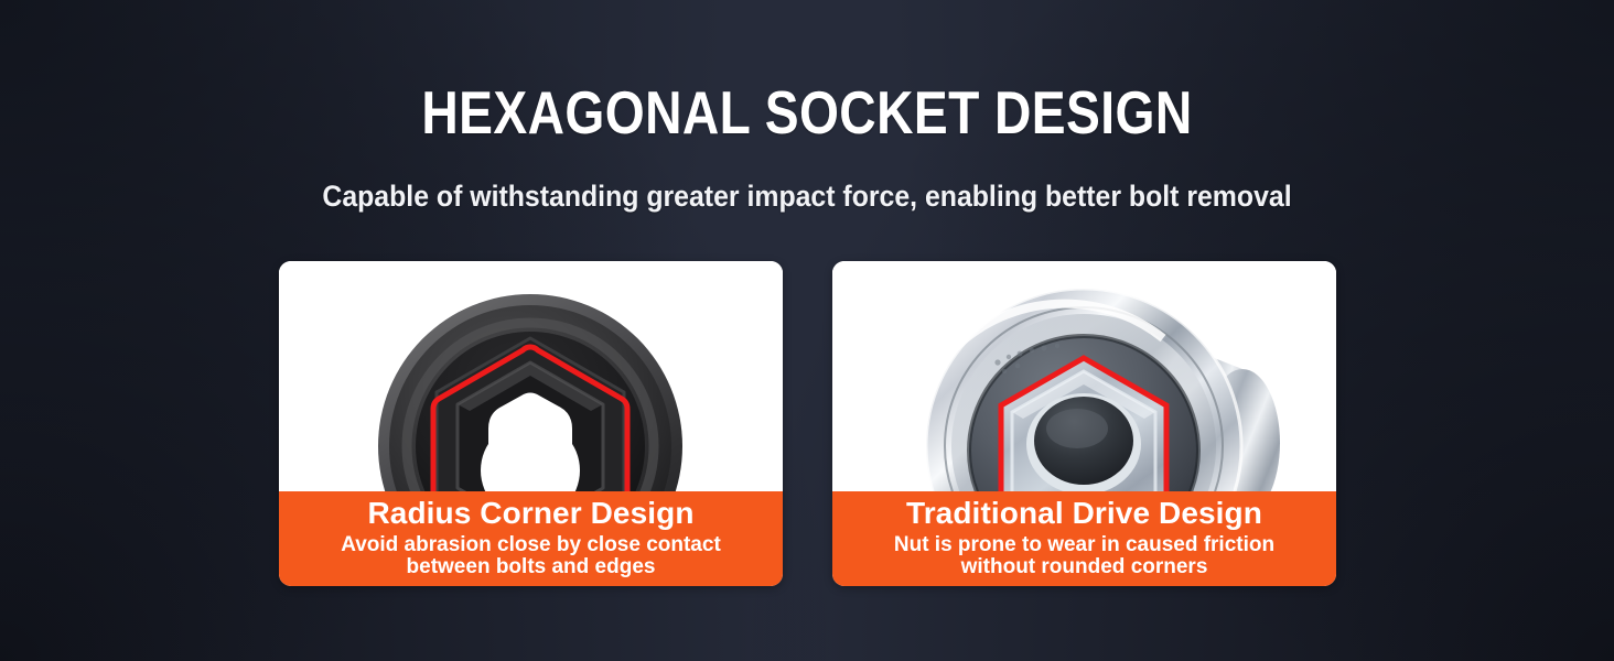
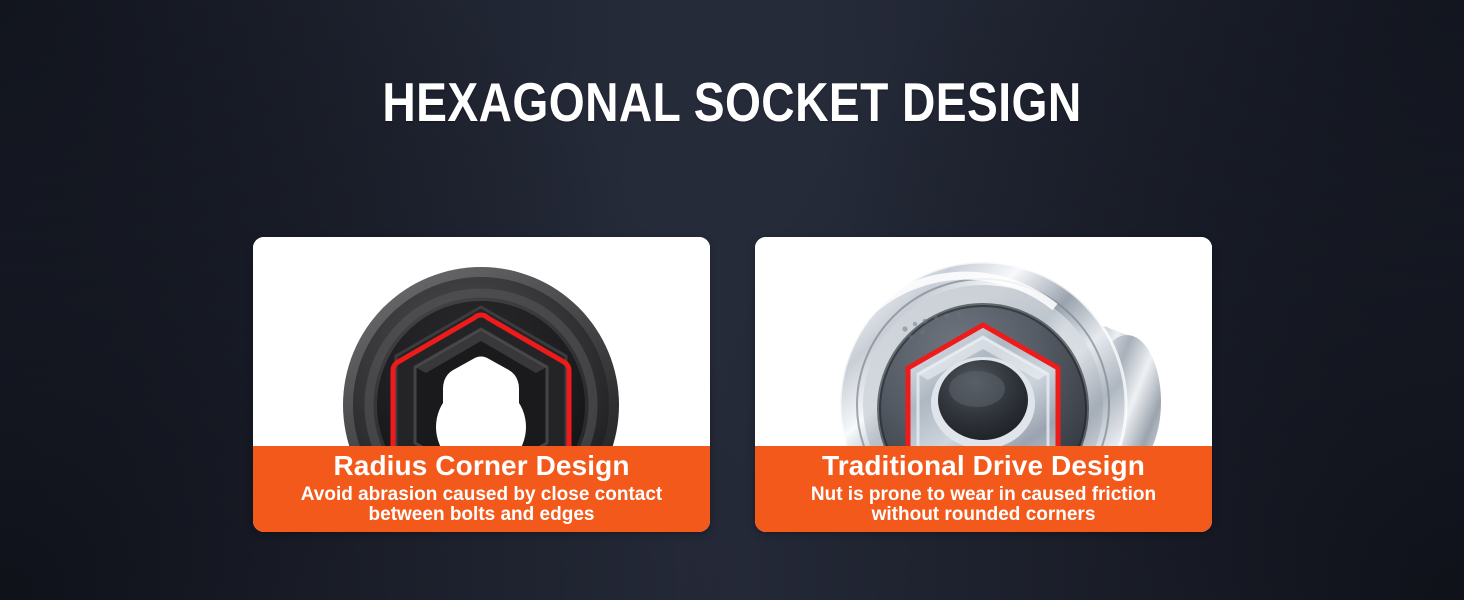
  HEXAGONAL SOCKET DESIGN
- Capable of withstanding greater impact force, enabling better bolt removal
  Radius Corner Design
- Avoid abrasion close by close contact
+ Avoid abrasion caused by close contact
  between bolts and edges
  Traditional Drive Design
  Nut is prone to wear in caused friction
  without rounded corners
